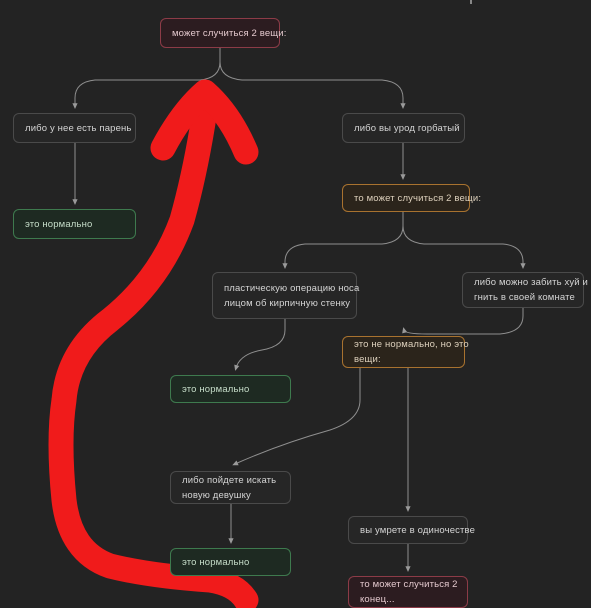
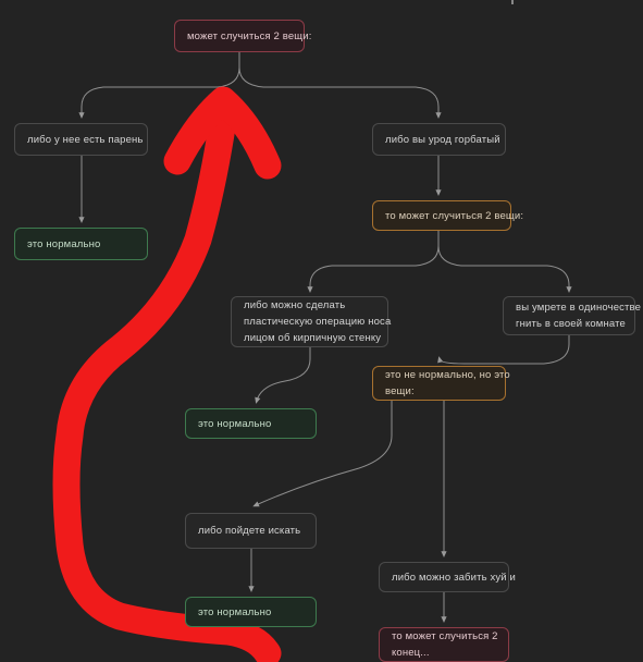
  может случиться 2 вещи:
  либо у нее есть парень
  это нормально
  либо вы урод горбатый
  то может случиться 2 вещи:
+ либо можно сделать
  пластическую операцию носа
  лицом об кирпичную стенку
- либо можно забить хуй и
+ вы умрете в одиночестве
  гнить в своей комнате
  это не нормально, но это
  вещи:
  это нормально
  либо пойдете искать
- новую девушку
  это нормально
- вы умрете в одиночестве
+ либо можно забить хуй и
  то может случиться 2
  конец...
